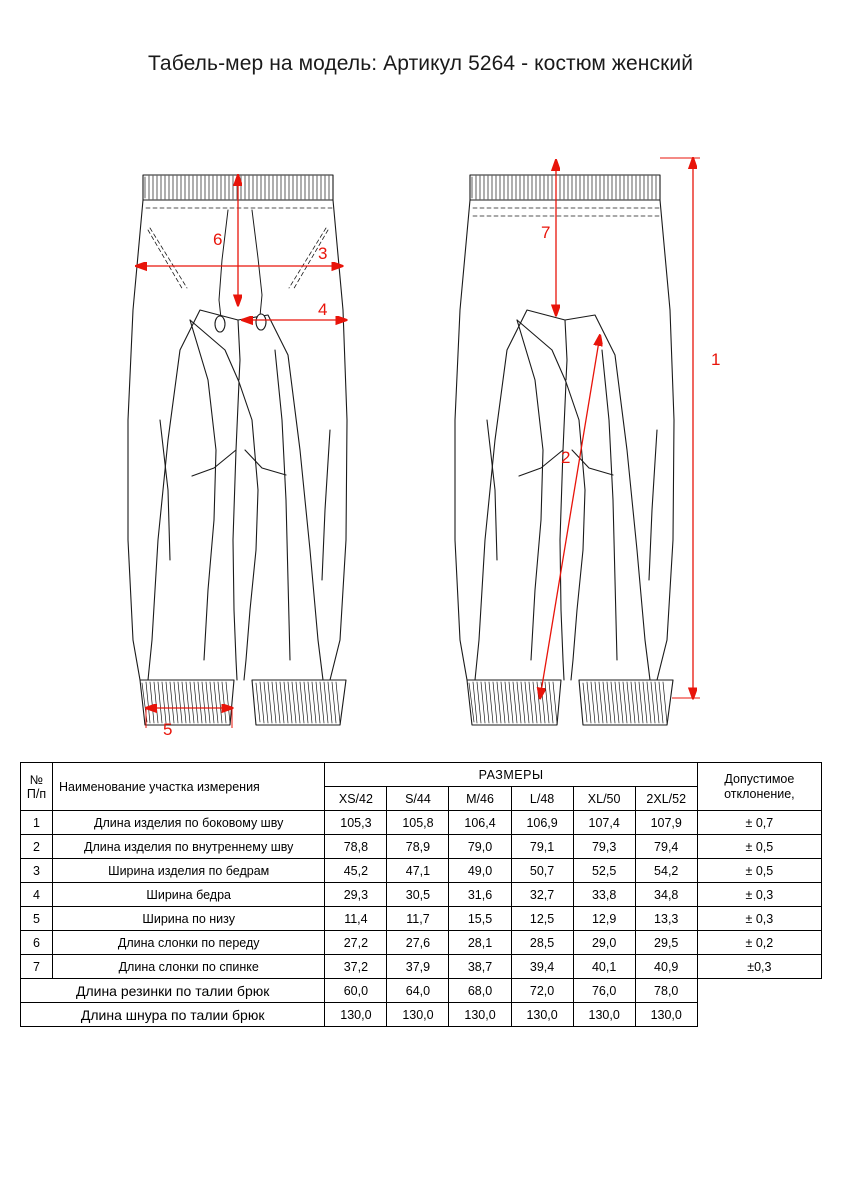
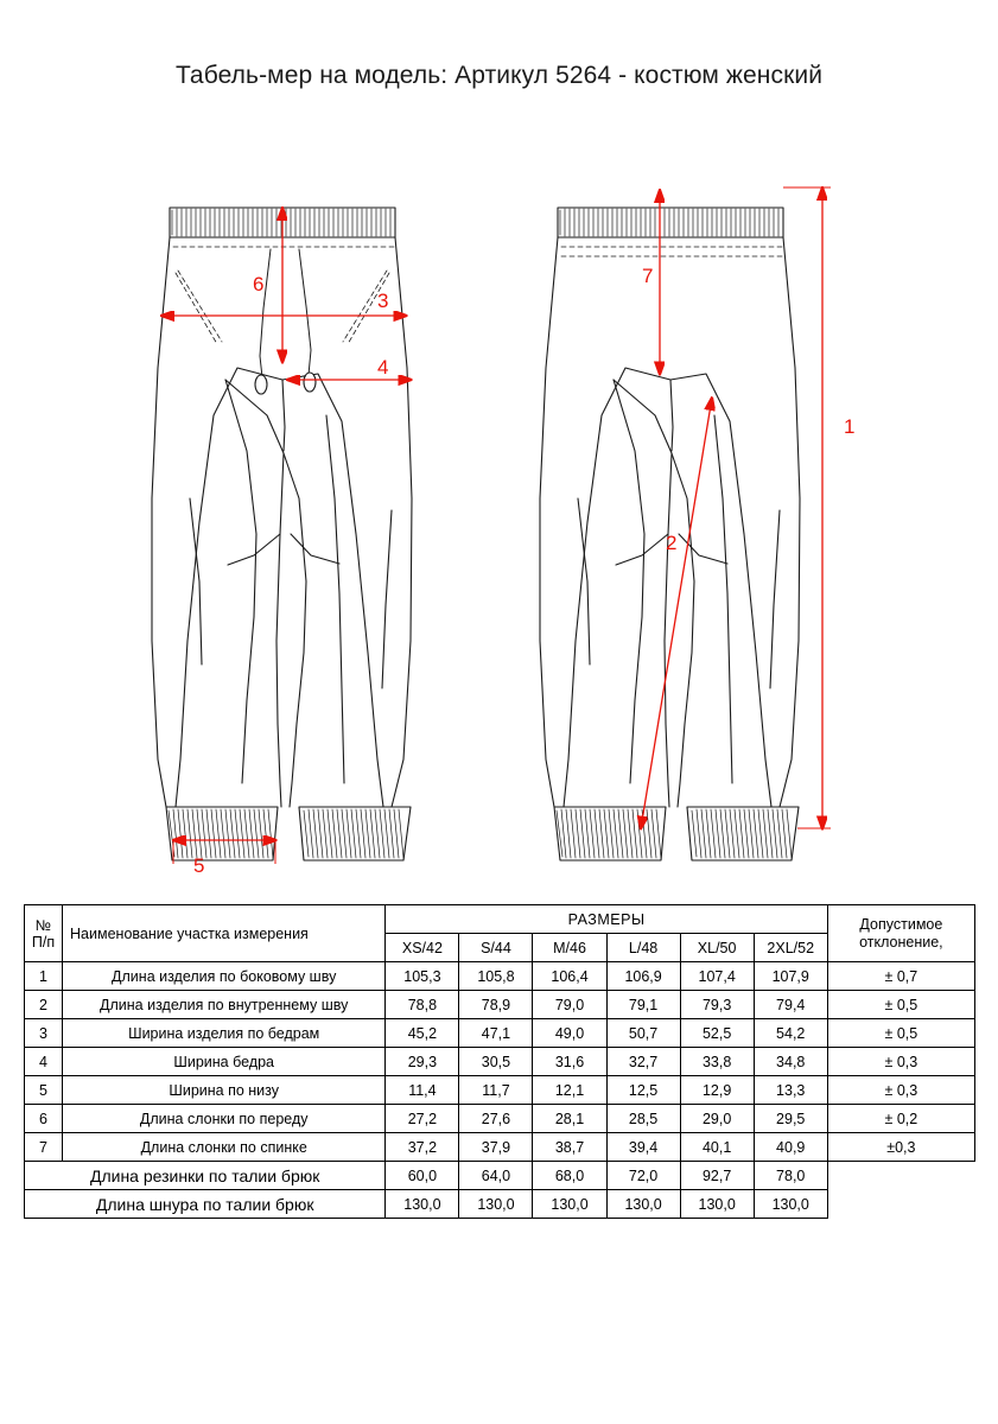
  Табель-мер на модель: Артикул 5264 - костюм женский
  6
  3
  4
  5
  7
  2
  1
  № П/п	Наименование участка измерения	РАЗМЕРЫ	Допустимое отклонение,
  XS/42	S/44	M/46	L/48	XL/50	2XL/52
  1	Длина изделия по боковому шву	105,3	105,8	106,4	106,9	107,4	107,9	± 0,7
  2	Длина изделия по внутреннему шву	78,8	78,9	79,0	79,1	79,3	79,4	± 0,5
  3	Ширина изделия по бедрам	45,2	47,1	49,0	50,7	52,5	54,2	± 0,5
  4	Ширина бедра	29,3	30,5	31,6	32,7	33,8	34,8	± 0,3
- 5	Ширина по низу	11,4	11,7	15,5	12,5	12,9	13,3	± 0,3
+ 5	Ширина по низу	11,4	11,7	12,1	12,5	12,9	13,3	± 0,3
  6	Длина слонки по переду	27,2	27,6	28,1	28,5	29,0	29,5	± 0,2
  7	Длина слонки по спинке	37,2	37,9	38,7	39,4	40,1	40,9	±0,3
- Длина резинки по талии брюк	60,0	64,0	68,0	72,0	76,0	78,0
+ Длина резинки по талии брюк	60,0	64,0	68,0	72,0	92,7	78,0
  Длина шнура по талии брюк	130,0	130,0	130,0	130,0	130,0	130,0
